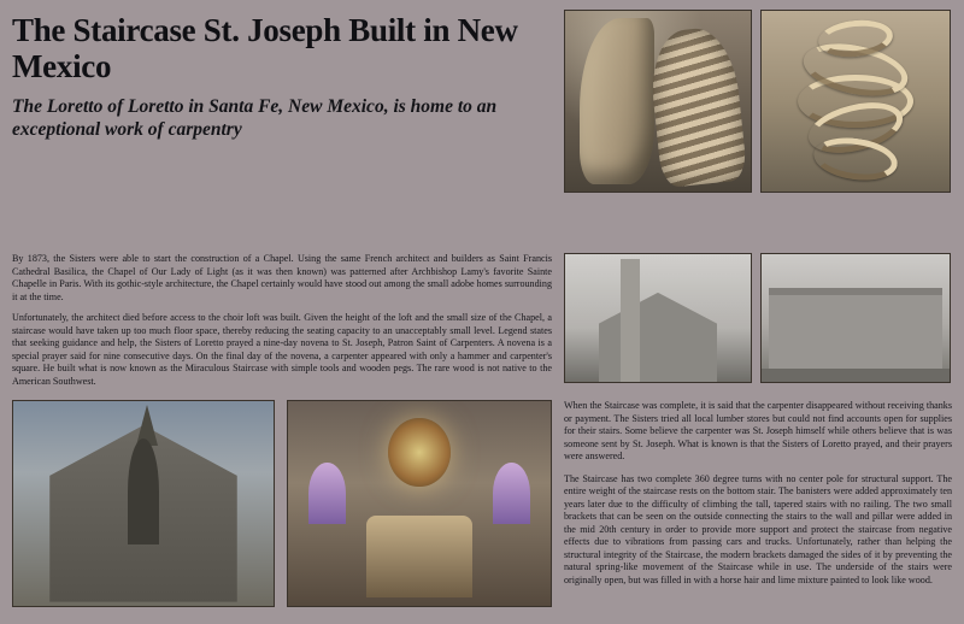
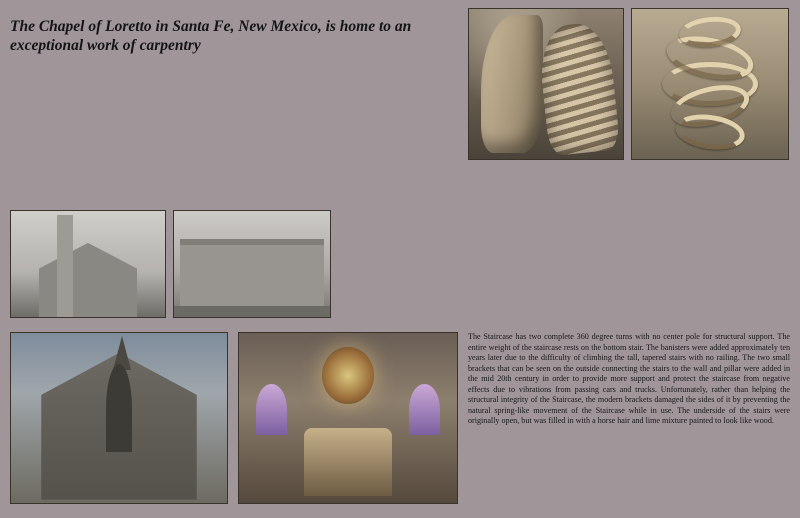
- The Staircase St. Joseph Built in New Mexico
- The Loretto of Loretto in Santa Fe, New Mexico, is home to an exceptional work of carpentry
+ The Chapel of Loretto in Santa Fe, New Mexico, is home to an exceptional work of carpentry
- By 1873, the Sisters were able to start the construction of a Chapel. Using the same French architect and builders as Saint Francis Cathedral Basilica, the Chapel of Our Lady of Light (as it was then known) was patterned after Archbishop Lamy's favorite Sainte Chapelle in Paris. With its gothic-style architecture, the Chapel certainly would have stood out among the small adobe homes surrounding it at the time.
- Unfortunately, the architect died before access to the choir loft was built. Given the height of the loft and the small size of the Chapel, a staircase would have taken up too much floor space, thereby reducing the seating capacity to an unacceptably small level. Legend states that seeking guidance and help, the Sisters of Loretto prayed a nine-day novena to St. Joseph, Patron Saint of Carpenters. A novena is a special prayer said for nine consecutive days. On the final day of the novena, a carpenter appeared with only a hammer and carpenter's square. He built what is now known as the Miraculous Staircase with simple tools and wooden pegs. The rare wood is not native to the American Southwest.
- When the Staircase was complete, it is said that the carpenter disappeared without receiving thanks or payment. The Sisters tried all local lumber stores but could not find accounts open for supplies for their stairs. Some believe the carpenter was St. Joseph himself while others believe that is was someone sent by St. Joseph. What is known is that the Sisters of Loretto prayed, and their prayers were answered.
  The Staircase has two complete 360 degree turns with no center pole for structural support. The entire weight of the staircase rests on the bottom stair. The banisters were added approximately ten years later due to the difficulty of climbing the tall, tapered stairs with no railing. The two small brackets that can be seen on the outside connecting the stairs to the wall and pillar were added in the mid 20th century in order to provide more support and protect the staircase from negative effects due to vibrations from passing cars and trucks. Unfortunately, rather than helping the structural integrity of the Staircase, the modern brackets damaged the sides of it by preventing the natural spring-like movement of the Staircase while in use. The underside of the stairs were originally open, but was filled in with a horse hair and lime mixture painted to look like wood.
